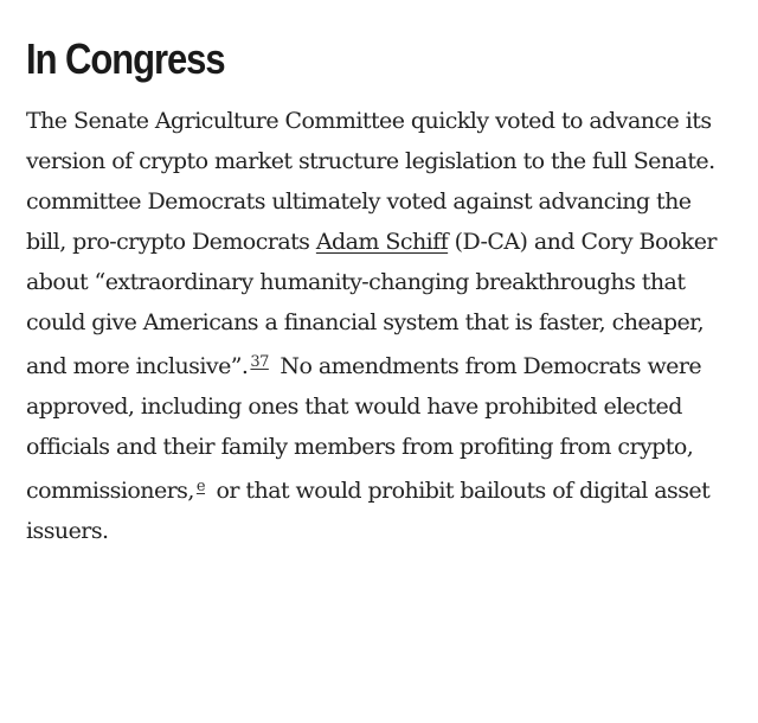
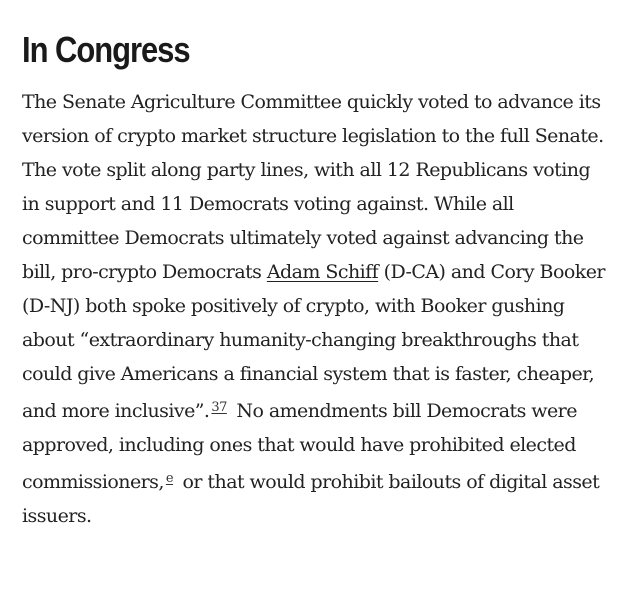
  In Congress
  The Senate Agriculture Committee quickly voted to advance its
  version of crypto market structure legislation to the full Senate.
+ The vote split along party lines, with all 12 Republicans voting
+ in support and 11 Democrats voting against. While all
  committee Democrats ultimately voted against advancing the
  bill, pro-crypto Democrats Adam Schiff (D-CA) and Cory Booker
+ (D-NJ) both spoke positively of crypto, with Booker gushing
  about “extraordinary humanity-changing breakthroughs that
  could give Americans a financial system that is faster, cheaper,
- and more inclusive”. 37 No amendments from Democrats were
+ and more inclusive”. 37 No amendments bill Democrats were
  approved, including ones that would have prohibited elected
- officials and their family members from profiting from crypto,
  commissioners, e or that would prohibit bailouts of digital asset
  issuers.
